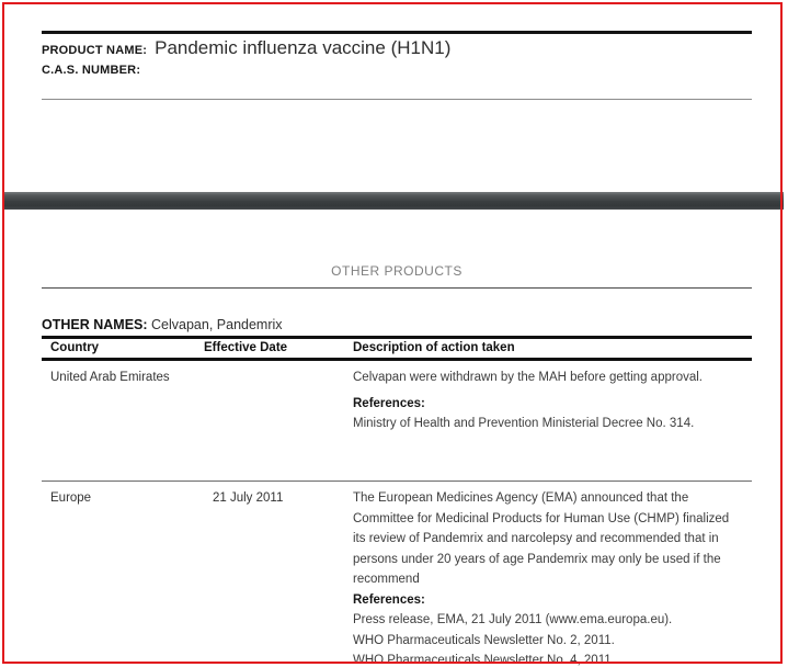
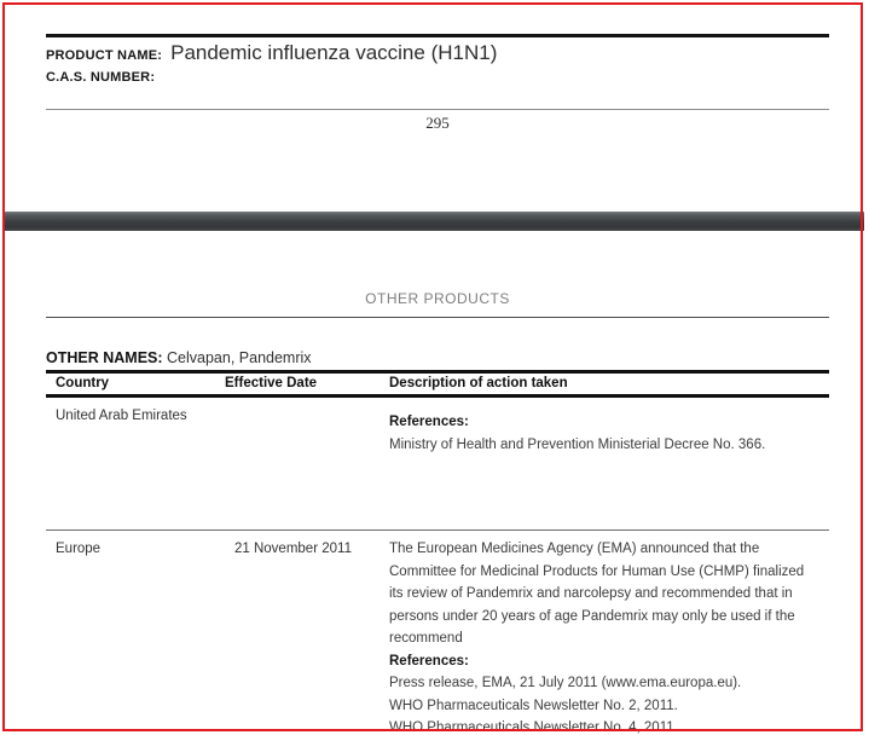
  PRODUCT NAME:
  Pandemic influenza vaccine (H1N1)
  C.A.S. NUMBER:
+ 295
  OTHER PRODUCTS
  OTHER NAMES: Celvapan, Pandemrix
  Country
  Effective Date
  Description of action taken
  United Arab Emirates
- Celvapan were withdrawn by the MAH before getting approval.
  References:
- Ministry of Health and Prevention Ministerial Decree No. 314.
+ Ministry of Health and Prevention Ministerial Decree No. 366.
  Europe
- 21 July 2011
+ 21 November 2011
  The European Medicines Agency (EMA) announced that the Committee for Medicinal Products for Human Use (CHMP) finalized its review of Pandemrix and narcolepsy and recommended that in persons under 20 years of age Pandemrix may only be used if the recommend
  References:
  Press release, EMA, 21 July 2011 (www.ema.europa.eu).
  WHO Pharmaceuticals Newsletter No. 2, 2011.
  WHO Pharmaceuticals Newsletter No. 4, 2011.
